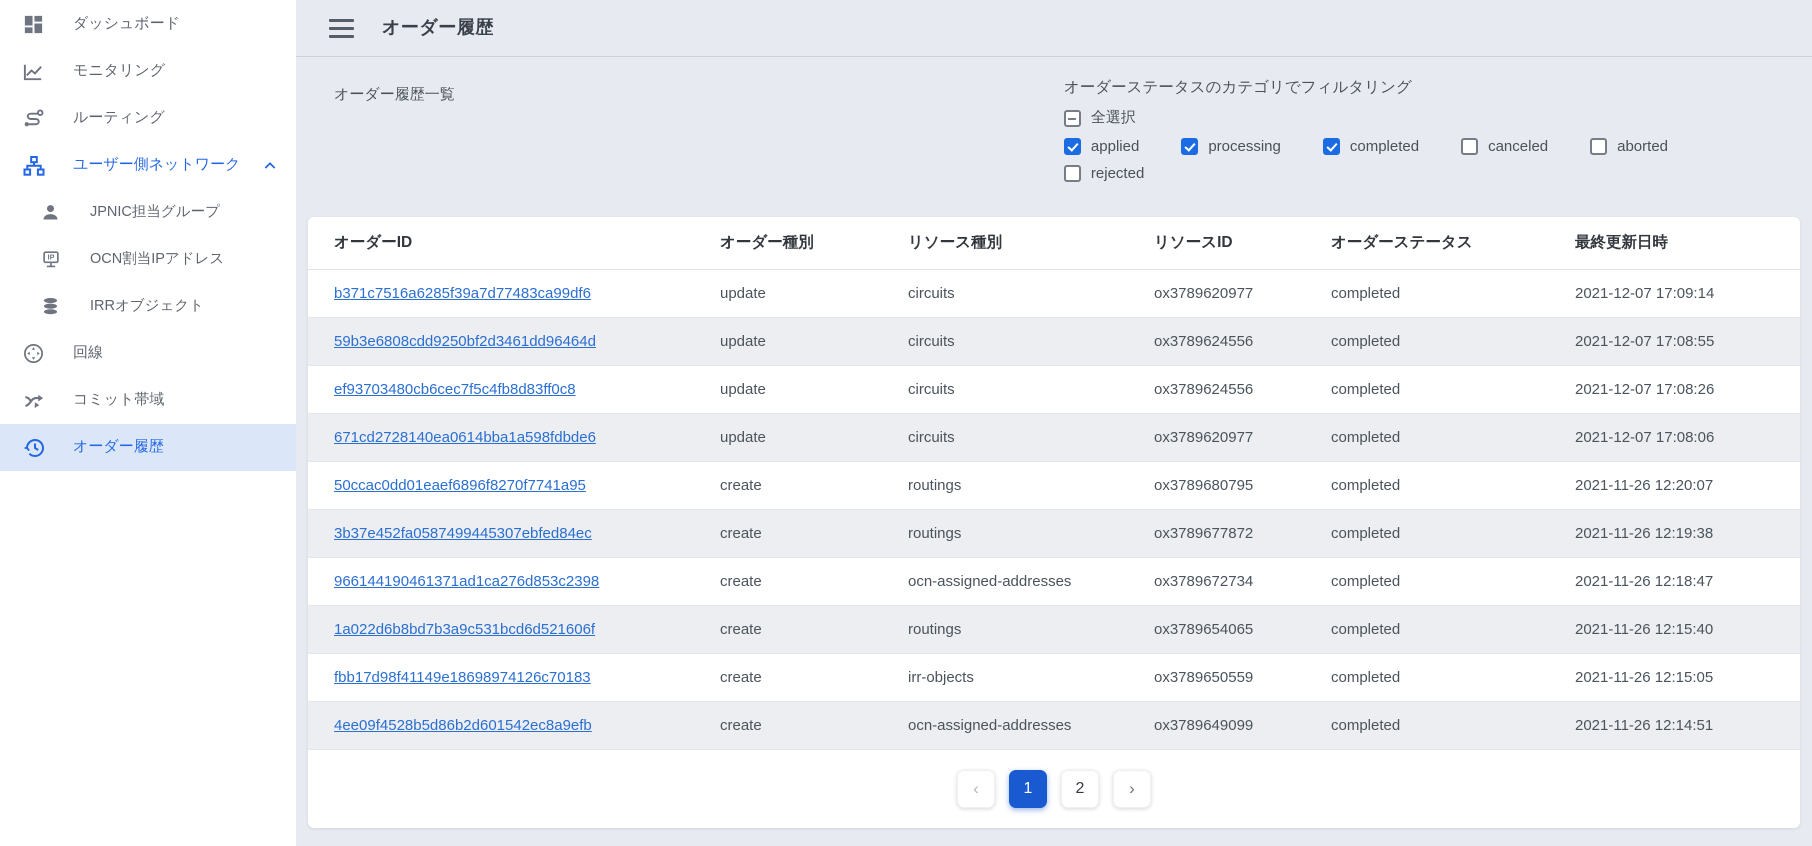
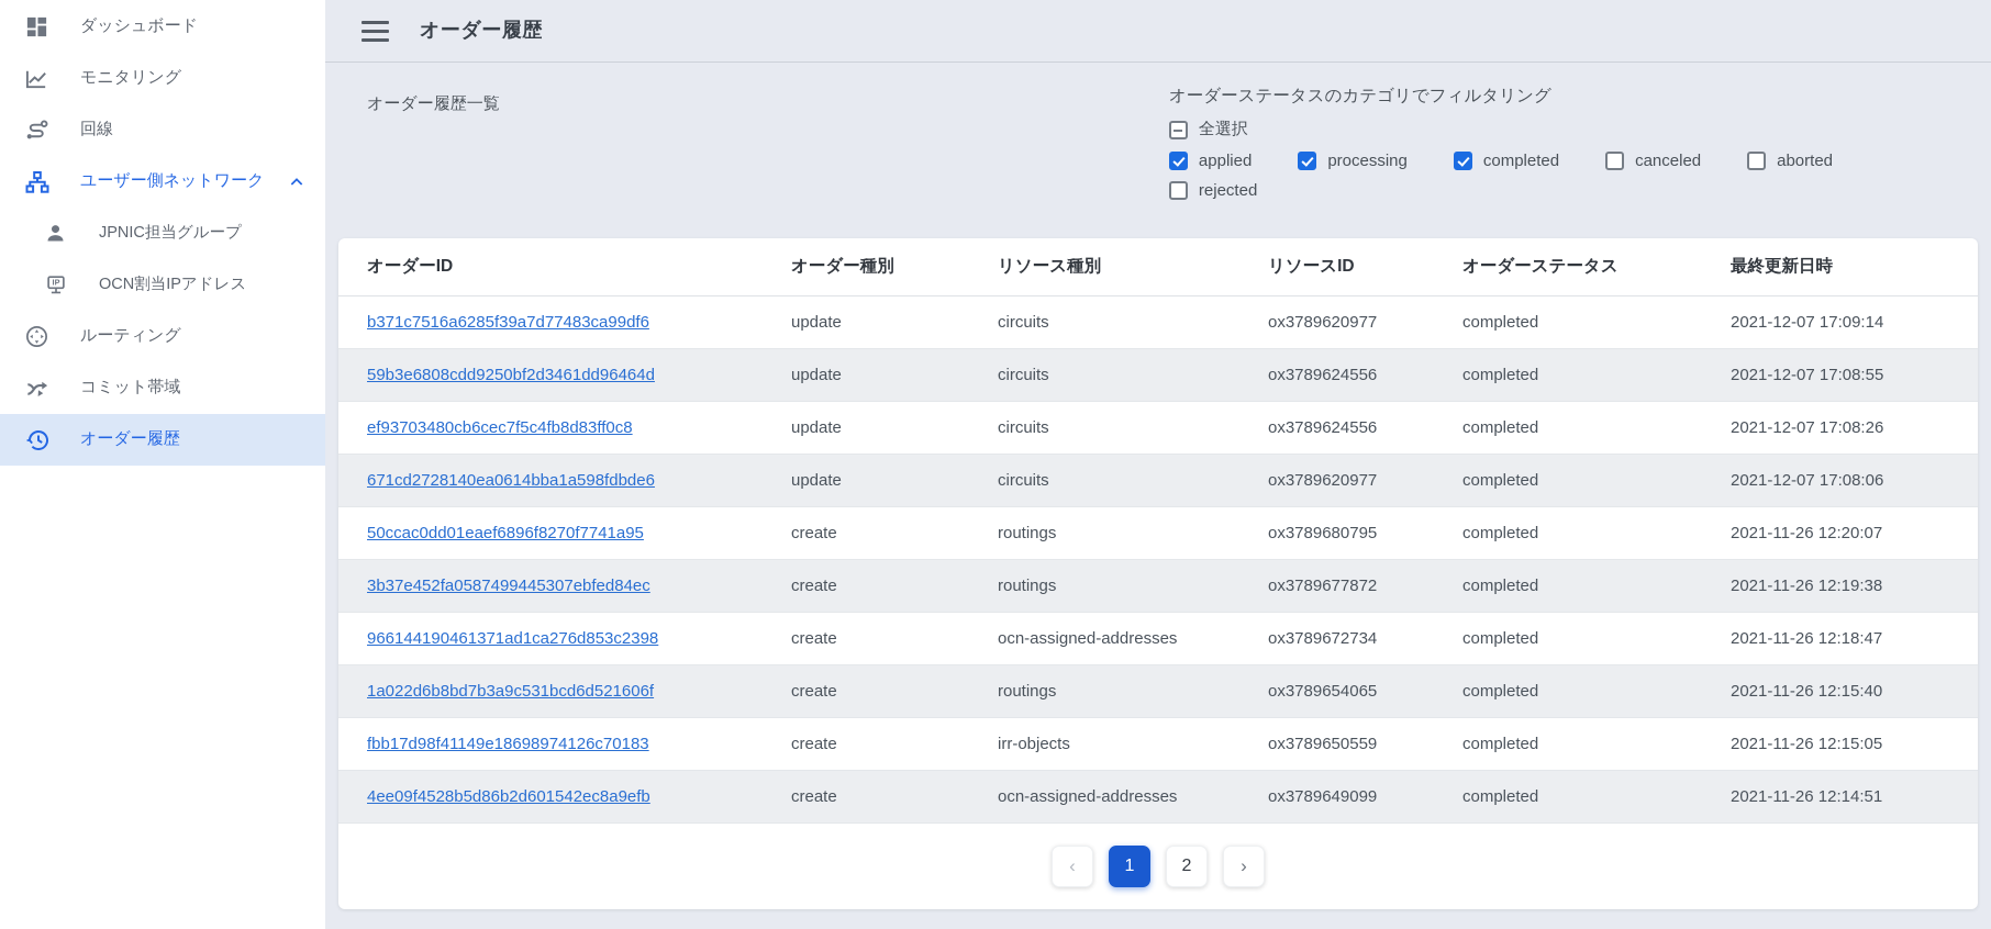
  ダッシュボード
  モニタリング
- ルーティング
+ 回線
  ユーザー側ネットワーク
  JPNIC担当グループ
  IP
  OCN割当IPアドレス
- IRRオブジェクト
- 回線
+ ルーティング
  コミット帯域
  オーダー履歴
  オーダー履歴
  オーダー履歴一覧
  オーダーステータスのカテゴリでフィルタリング
  全選択
  applied
  processing
  completed
  canceled
  aborted
  rejected
  オーダーID	オーダー種別	リソース種別	リソースID	オーダーステータス	最終更新日時
  b371c7516a6285f39a7d77483ca99df6	update	circuits	ox3789620977	completed	2021-12-07 17:09:14
  59b3e6808cdd9250bf2d3461dd96464d	update	circuits	ox3789624556	completed	2021-12-07 17:08:55
  ef93703480cb6cec7f5c4fb8d83ff0c8	update	circuits	ox3789624556	completed	2021-12-07 17:08:26
  671cd2728140ea0614bba1a598fdbde6	update	circuits	ox3789620977	completed	2021-12-07 17:08:06
  50ccac0dd01eaef6896f8270f7741a95	create	routings	ox3789680795	completed	2021-11-26 12:20:07
  3b37e452fa0587499445307ebfed84ec	create	routings	ox3789677872	completed	2021-11-26 12:19:38
  966144190461371ad1ca276d853c2398	create	ocn-assigned-addresses	ox3789672734	completed	2021-11-26 12:18:47
  1a022d6b8bd7b3a9c531bcd6d521606f	create	routings	ox3789654065	completed	2021-11-26 12:15:40
  fbb17d98f41149e18698974126c70183	create	irr-objects	ox3789650559	completed	2021-11-26 12:15:05
  4ee09f4528b5d86b2d601542ec8a9efb	create	ocn-assigned-addresses	ox3789649099	completed	2021-11-26 12:14:51
  ‹
  1
  2
  ›
